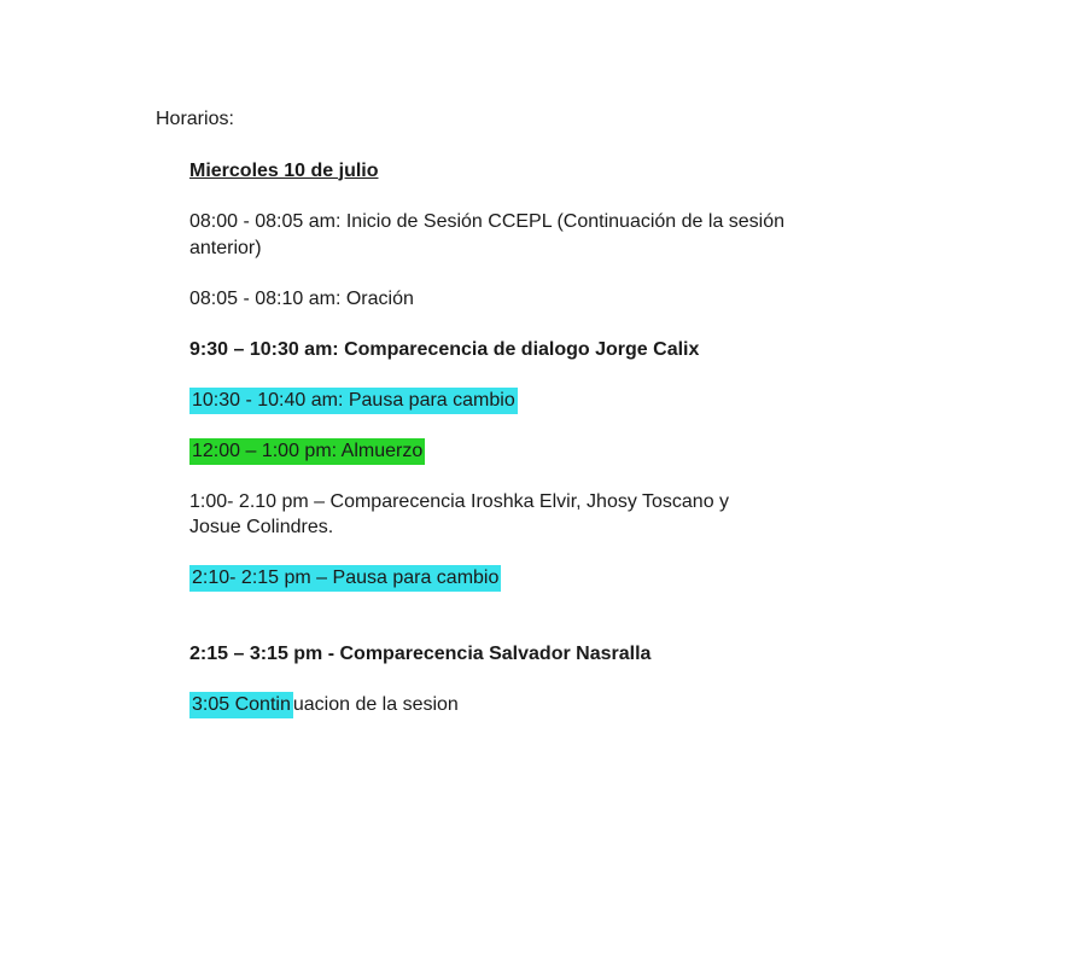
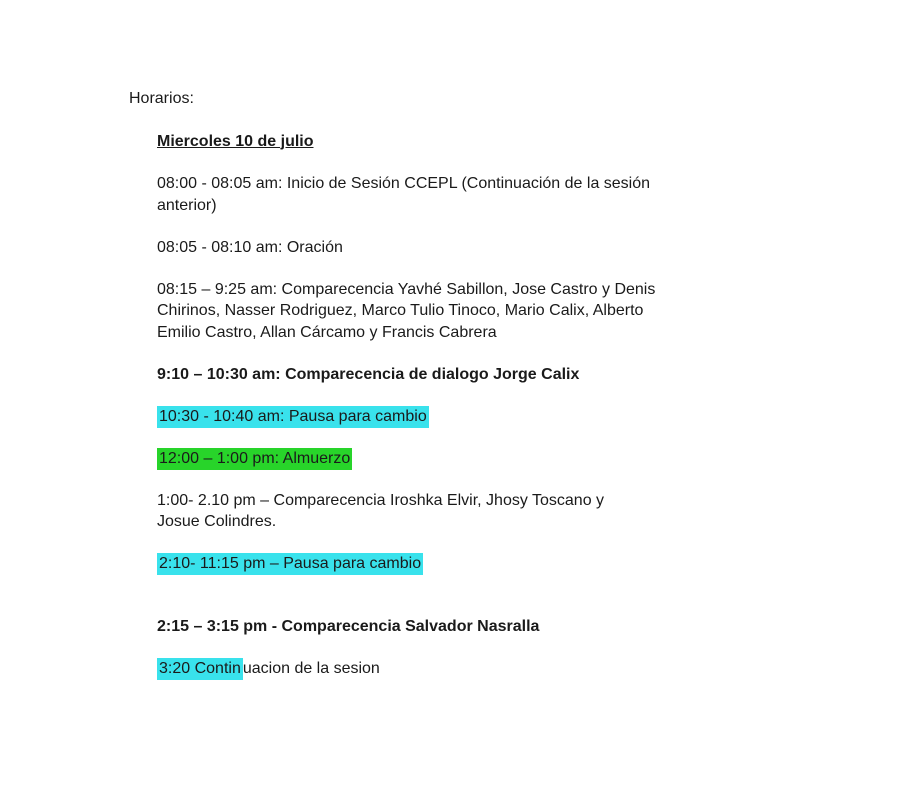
  Horarios:
  Miercoles 10 de julio
  08:00 - 08:05 am: Inicio de Sesión CCEPL (Continuación de la sesión
  anterior)
  08:05 - 08:10 am: Oración
+ 08:15 – 9:25 am: Comparecencia Yavhé Sabillon, Jose Castro y Denis
+ Chirinos, Nasser Rodriguez, Marco Tulio Tinoco, Mario Calix, Alberto
+ Emilio Castro, Allan Cárcamo y Francis Cabrera
- 9:30 – 10:30 am: Comparecencia de dialogo Jorge Calix
+ 9:10 – 10:30 am: Comparecencia de dialogo Jorge Calix
  10:30 - 10:40 am: Pausa para cambio
  12:00 – 1:00 pm: Almuerzo
  1:00- 2.10 pm – Comparecencia Iroshka Elvir, Jhosy Toscano y
  Josue Colindres.
- 2:10- 2:15 pm – Pausa para cambio
+ 2:10- 11:15 pm – Pausa para cambio
  2:15 – 3:15 pm - Comparecencia Salvador Nasralla
- 3:05 Continuacion de la sesion
+ 3:20 Continuacion de la sesion
